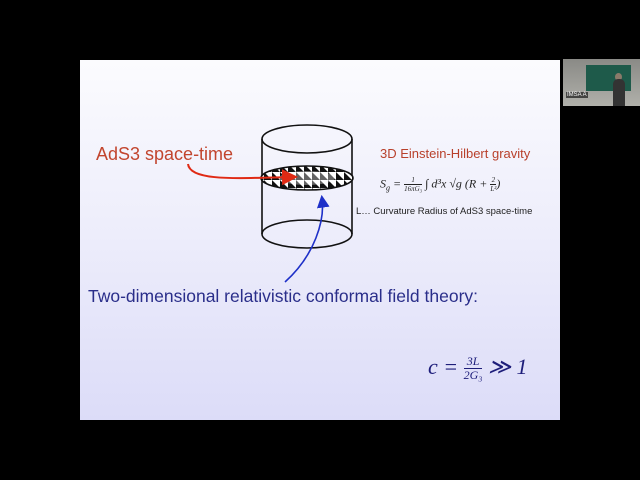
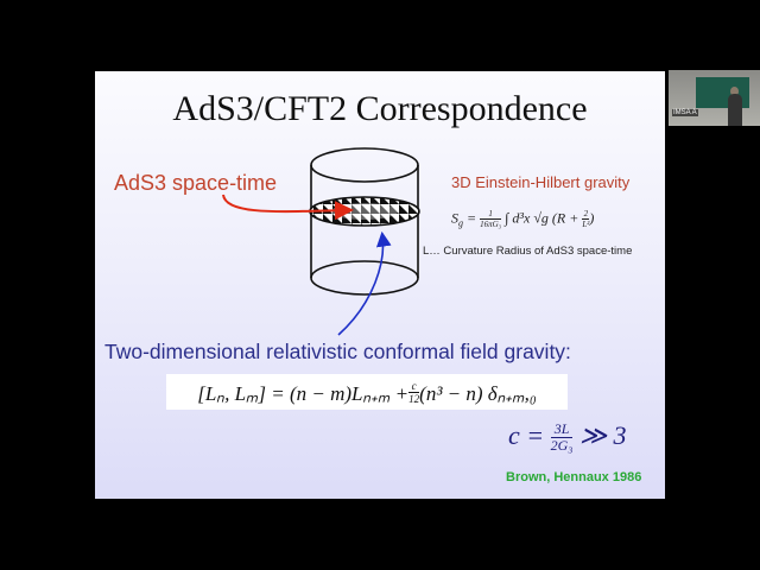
+ AdS3/CFT2 Correspondence
  AdS3 space-time
  3D Einstein-Hilbert gravity
  Sg =
  1
  16πG₃
  ∫ d³x √g (R +
  2
  L²
  )
  L… Curvature Radius of AdS3 space-time
- Two-dimensional relativistic conformal field theory:
+ Two-dimensional relativistic conformal field gravity:
+ [Lₙ, Lₘ] = (n − m)Lₙ₊ₘ +
+ c
+ 12
+ (n³ − n) δₙ₊ₘ,₀
  c =
  3L
  2G₃
- ≫ 1
+ ≫ 3
+ Brown, Hennaux 1986
